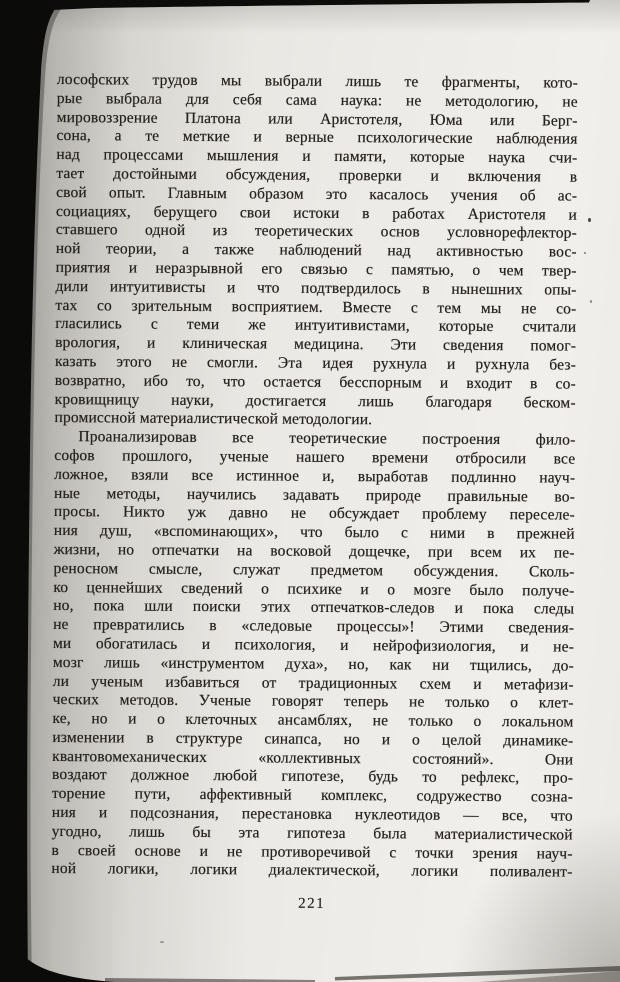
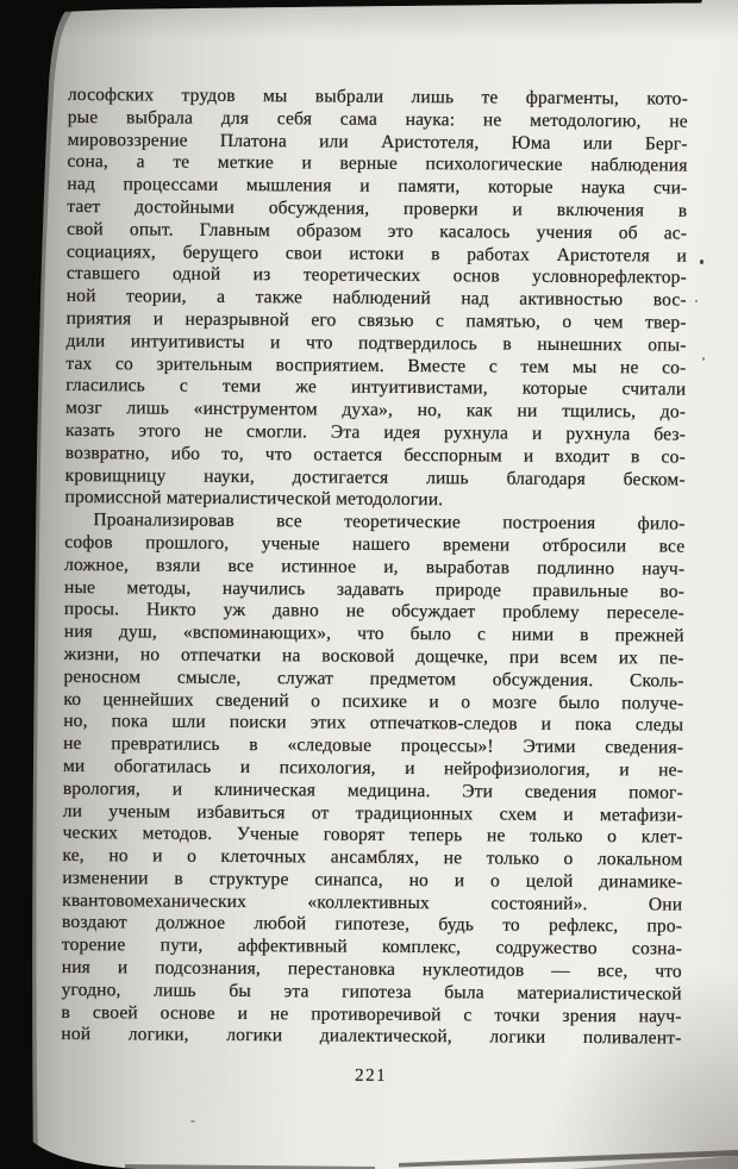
  лософских трудов мы выбрали лишь те фрагменты, кото-
  рые выбрала для себя сама наука: не методологию, не
  мировоззрение Платона или Аристотеля, Юма или Берг-
  сона, а те меткие и верные психологические наблюдения
  над процессами мышления и памяти, которые наука счи-
  тает достойными обсуждения, проверки и включения в
  свой опыт. Главным образом это касалось учения об ас-
  социациях, берущего свои истоки в работах Аристотеля и
  ставшего одной из теоретических основ условнорефлектор-
  ной теории, а также наблюдений над активностью вос-
  приятия и неразрывной его связью с памятью, о чем твер-
  дили интуитивисты и что подтвердилось в нынешних опы-
  тах со зрительным восприятием. Вместе с тем мы не со-
  гласились с теми же интуитивистами, которые считали
- врология, и клиническая медицина. Эти сведения помог-
+ мозг лишь «инструментом духа», но, как ни тщились, до-
  казать этого не смогли. Эта идея рухнула и рухнула без-
  возвратно, ибо то, что остается бесспорным и входит в со-
  кровищницу науки, достигается лишь благодаря беском-
  промиссной материалистической методологии.
  Проанализировав все теоретические построения фило-
  софов прошлого, ученые нашего времени отбросили все
  ложное, взяли все истинное и, выработав подлинно науч-
  ные методы, научились задавать природе правильные во-
  просы. Никто уж давно не обсуждает проблему переселе-
  ния душ, «вспоминающих», что было с ними в прежней
  жизни, но отпечатки на восковой дощечке, при всем их пе-
  реносном смысле, служат предметом обсуждения. Сколь-
  ко ценнейших сведений о психике и о мозге было получе-
  но, пока шли поиски этих отпечатков-следов и пока следы
  не превратились в «следовые процессы»! Этими сведения-
  ми обогатилась и психология, и нейрофизиология, и не-
- мозг лишь «инструментом духа», но, как ни тщились, до-
+ врология, и клиническая медицина. Эти сведения помог-
  ли ученым избавиться от традиционных схем и метафизи-
  ческих методов. Ученые говорят теперь не только о клет-
  ке, но и о клеточных ансамблях, не только о локальном
  изменении в структуре синапса, но и о целой динамике-
  квантовомеханических «коллективных состояний». Они
  воздают должное любой гипотезе, будь то рефлекс, про-
  торение пути, аффективный комплекс, содружество созна-
  ния и подсознания, перестановка нуклеотидов — все, что
  угодно, лишь бы эта гипотеза была материалистической
  в своей основе и не противоречивой с точки зрения науч-
  ной логики, логики диалектической, логики поливалент-
  221
